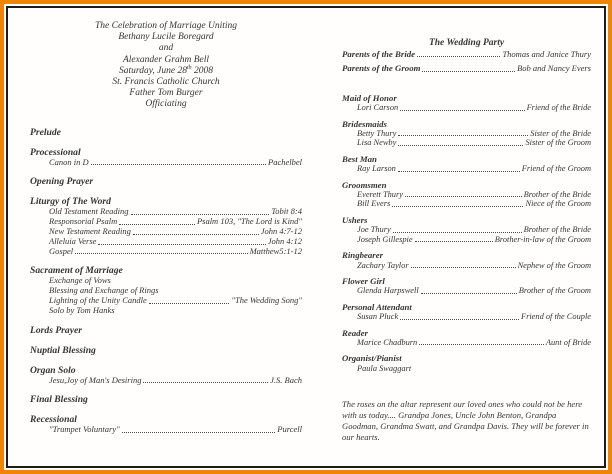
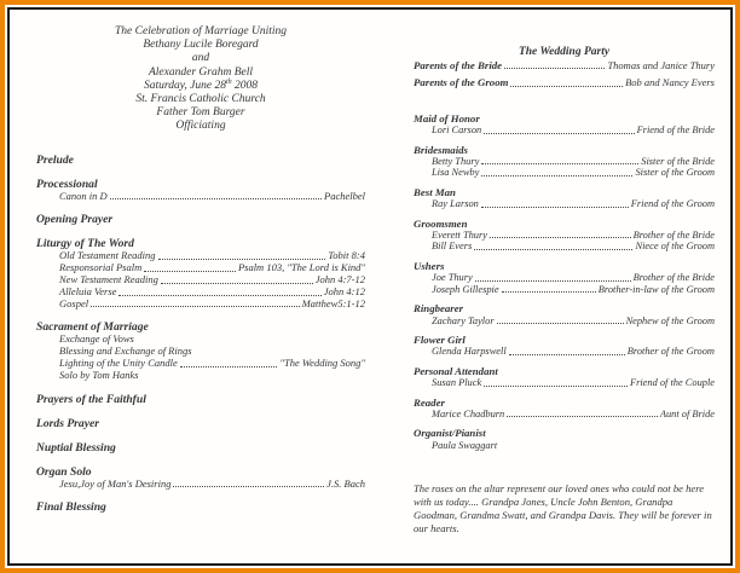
  The Celebration of Marriage Uniting
  Bethany Lucile Boregard
  and
  Alexander Grahm Bell
  Saturday, June 28 2008
  St. Francis Catholic Church
  Father Tom Burger
  Officiating
  Prelude
  Processional
  Canon in D
  Pachelbel
  Opening Prayer
  Liturgy of The Word
  Old Testament Reading
  Tobit 8:4
  Responsorial Psalm
  Psalm 103, "The Lord is Kind"
  New Testament Reading
  John 4:7-12
  Alleluia Verse
  John 4:12
  Gospel
  Matthew5:1-12
  Sacrament of Marriage
  Exchange of Vows
  Blessing and Exchange of Rings
  Lighting of the Unity Candle
  "The Wedding Song"
  Solo by Tom Hanks
+ Prayers of the Faithful
  Lords Prayer
  Nuptial Blessing
  Organ Solo
  Jesu,Joy of Man's Desiring
  J.S. Bach
  Final Blessing
- Recessional
- "Trumpet Voluntary"
- Purcell
  The Wedding Party
  Parents of the Bride
  Thomas and Janice Thury
  Parents of the Groom
  Bob and Nancy Evers
  Maid of Honor
  Lori Carson
  Friend of the Bride
  Bridesmaids
  Betty Thury
  Sister of the Bride
  Lisa Newby
  Sister of the Groom
  Best Man
  Ray Larson
  Friend of the Groom
  Groomsmen
  Everett Thury
  Brother of the Bride
  Bill Evers
  Niece of the Groom
  Ushers
  Joe Thury
  Brother of the Bride
  Joseph Gillespie
  Brother-in-law of the Groom
  Ringbearer
  Zachary Taylor
  Nephew of the Groom
  Flower Girl
  Glenda Harpswell
  Brother of the Groom
  Personal Attendant
  Susan Pluck
  Friend of the Couple
  Reader
  Marice Chadburn
  Aunt of Bride
  Organist/Pianist
  Paula Swaggart
  The roses on the altar represent our loved ones who could not be here with us today.... Grandpa Jones, Uncle John Benton, Grandpa Goodman, Grandma Swatt, and Grandpa Davis. They will be forever in our hearts.
